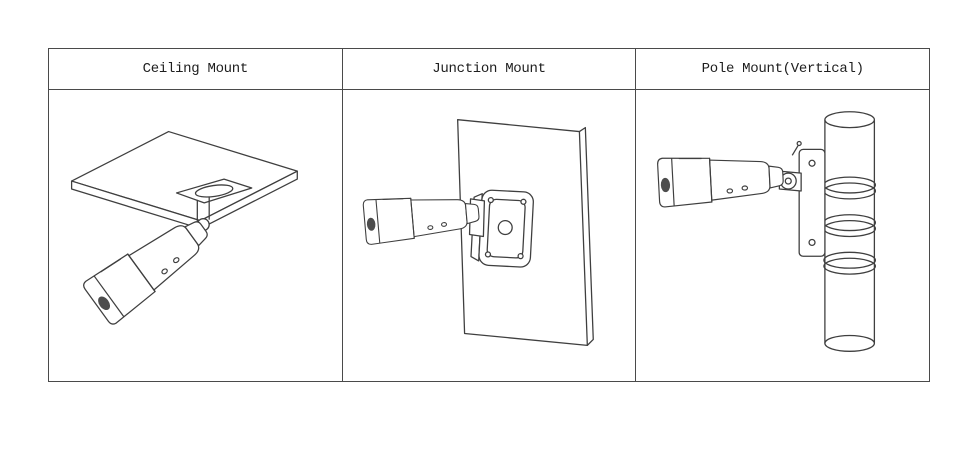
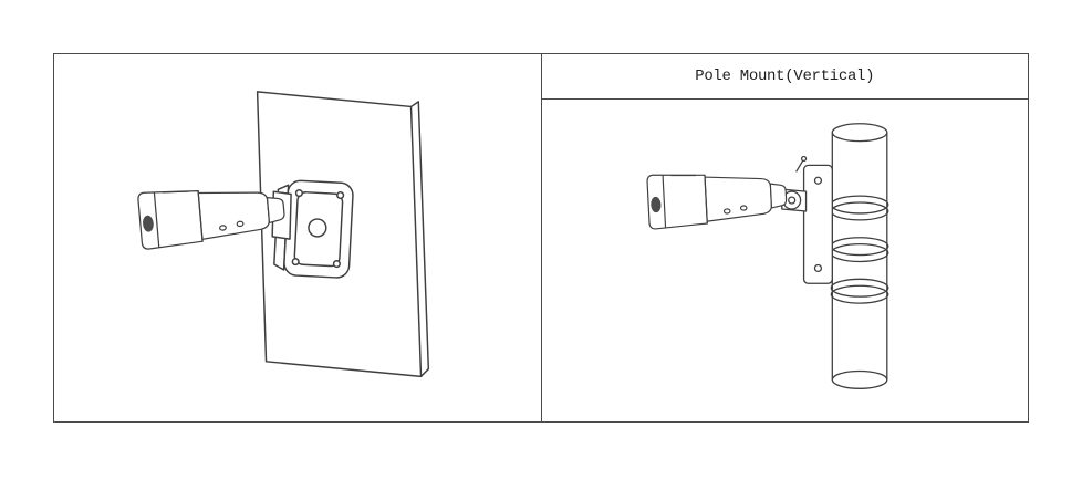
- Ceiling Mount
- Junction Mount
  Pole Mount(Vertical)
